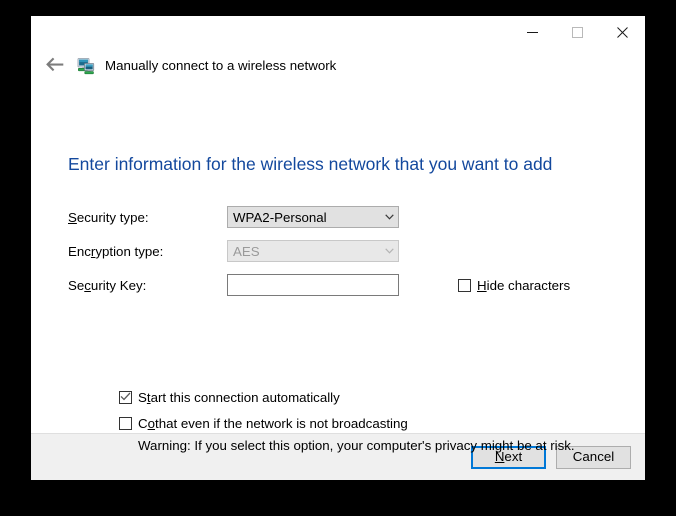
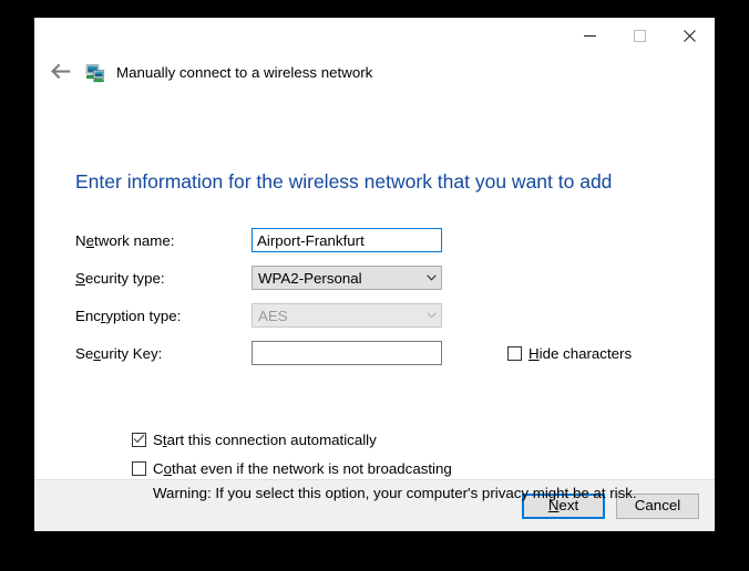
  Manually connect to a wireless network
  Enter information for the wireless network that you want to add
+ Network name:
+ Airport-Frankfurt
  Security type:
  WPA2-Personal
  Encryption type:
  AES
  Security Key:
  Hide characters
  Start this connection automatically
  Cothat even if the network is not broadcasting
  Warning: If you select this option, your computer's privacy might be at risk.
  Next
  Cancel
